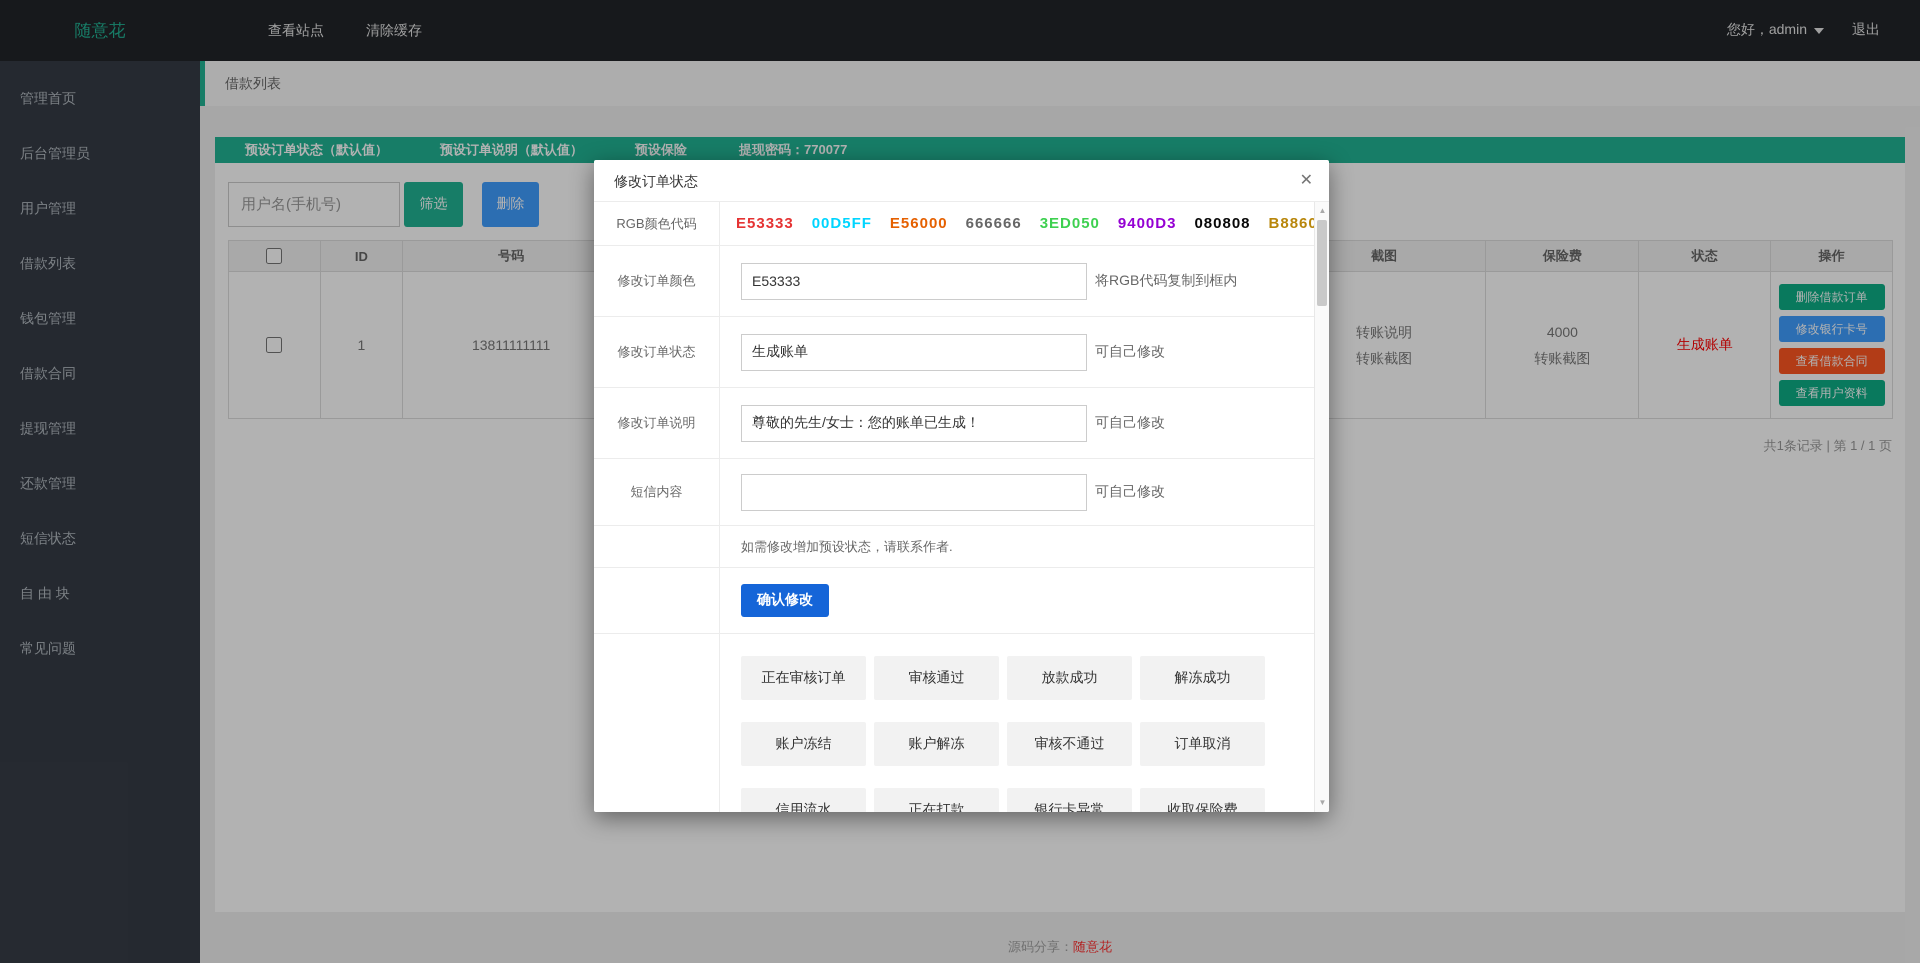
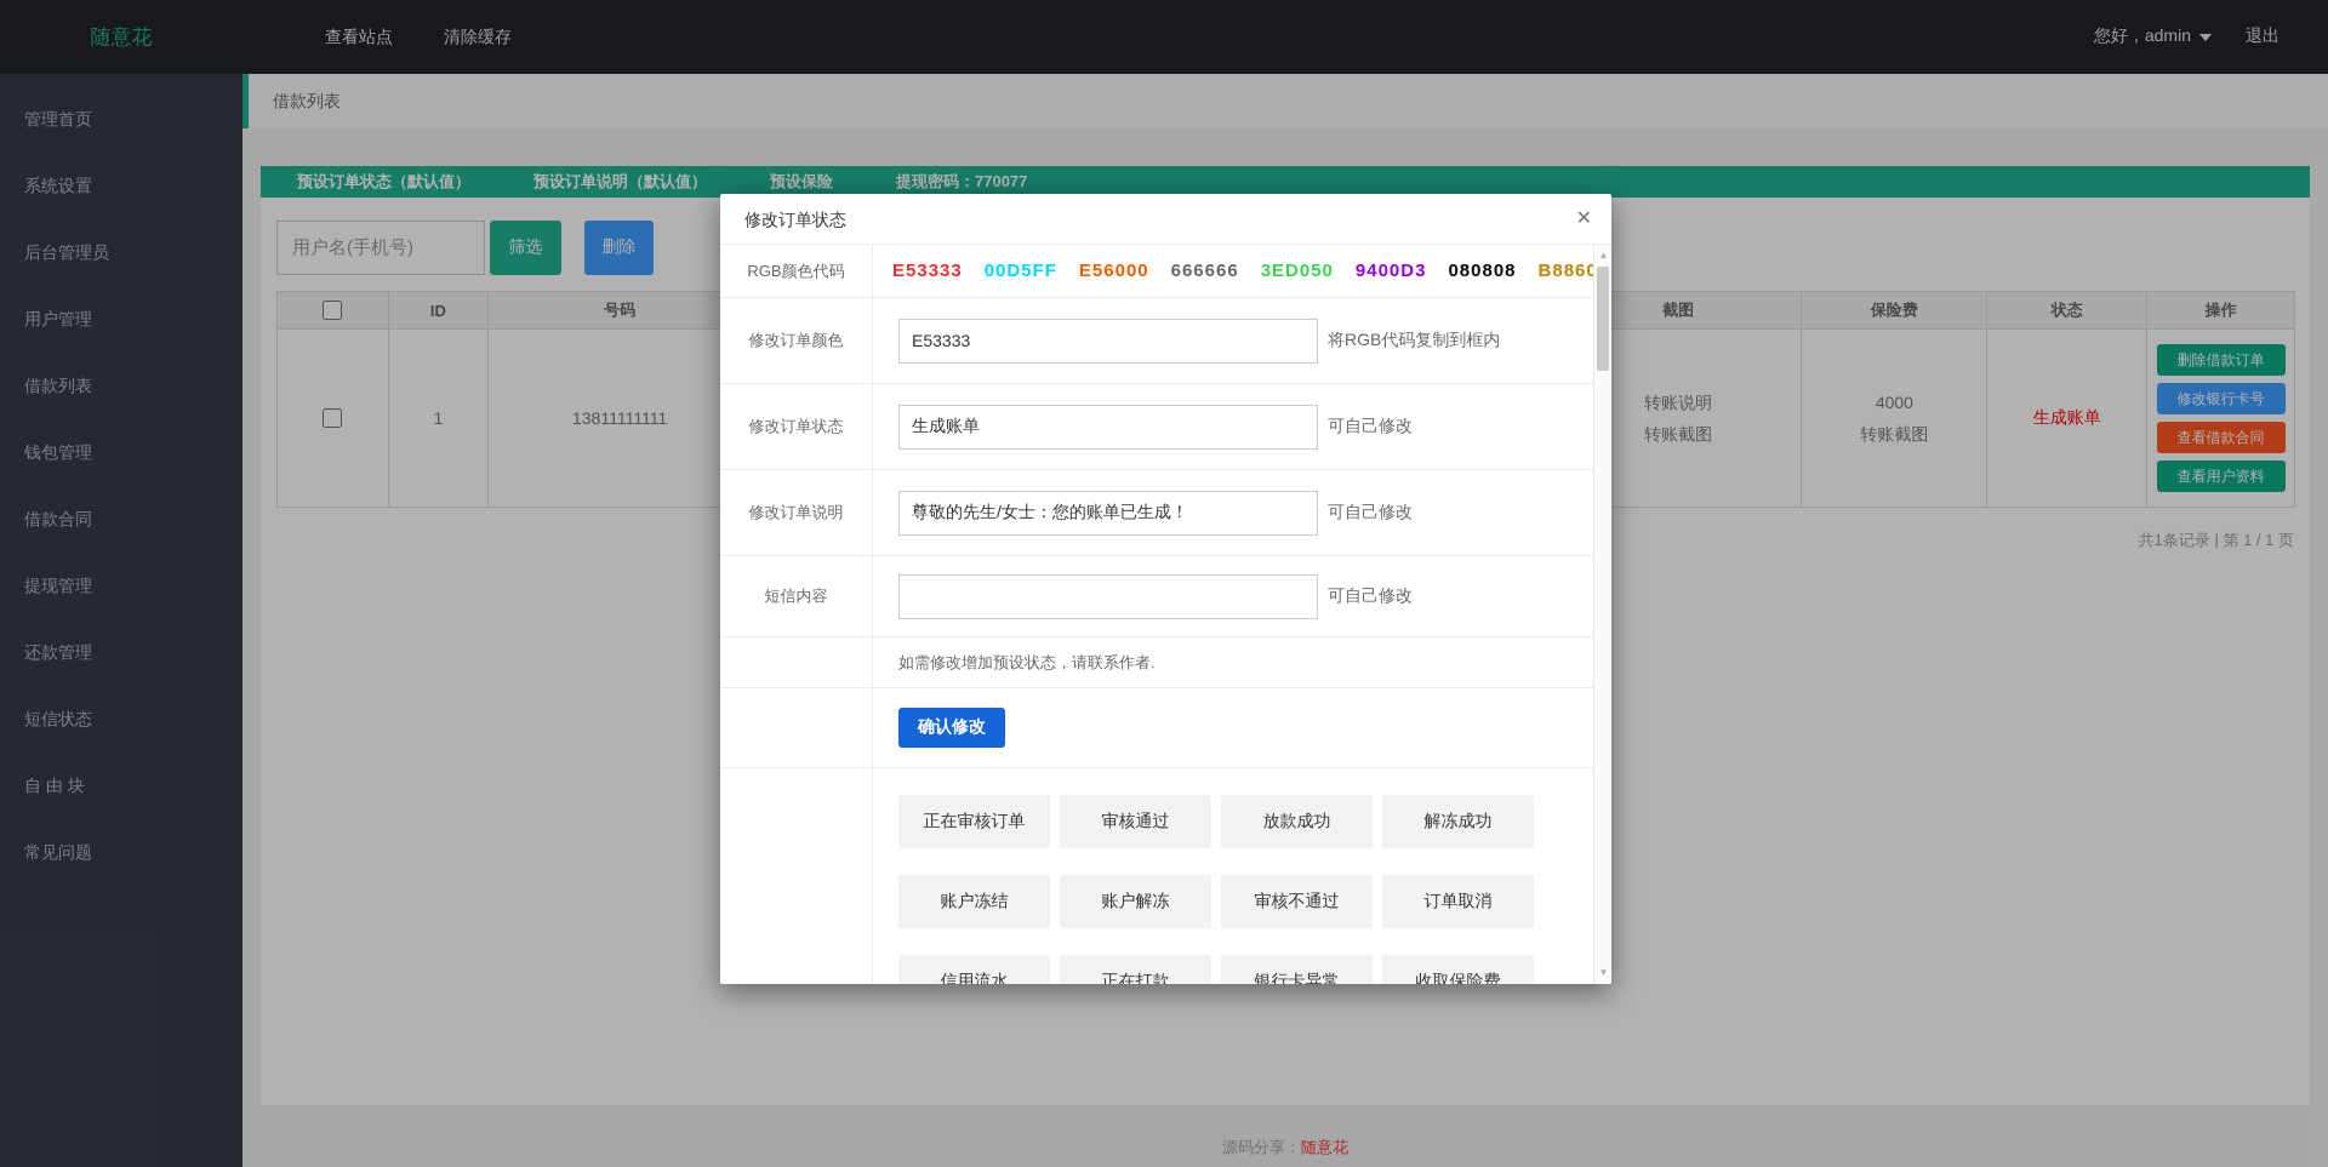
  随意花
  查看站点
  清除缓存
  您好，admin
  退出
  管理首页
+ 系统设置
  后台管理员
  用户管理
  借款列表
  钱包管理
  借款合同
  提现管理
  还款管理
  短信状态
  自 由 块
  常见问题
  借款列表
  预设订单状态（默认值）
  预设订单说明（默认值）
  预设保险
  提现密码：770077
  用户名(手机号)
  筛选
  删除
  ID
  号码
  截图
  保险费
  状态
  操作
  1
  13811111111
  转账说明
  转账截图
  4000
  转账截图
  生成账单
  删除借款订单
  修改银行卡号
  查看借款合同
  查看用户资料
  共1条记录 | 第 1 / 1 页
  源码分享：随意花
  修改订单状态
  ✕
  RGB颜色代码
  E53333
  00D5FF
  E56000
  666666
  3ED050
  9400D3
  080808
  修改订单颜色
  E53333
  将RGB代码复制到框内
  修改订单状态
  生成账单
  可自己修改
  修改订单说明
  尊敬的先生/女士：您的账单已生成！
  可自己修改
  短信内容
  可自己修改
  如需修改增加预设状态，请联系作者.
  确认修改
  正在审核订单
  审核通过
  放款成功
  解冻成功
  账户冻结
  账户解冻
  审核不通过
  订单取消
  信用流水
  正在打款
  银行卡异常
  收取保险费
  ▲
  ▼
